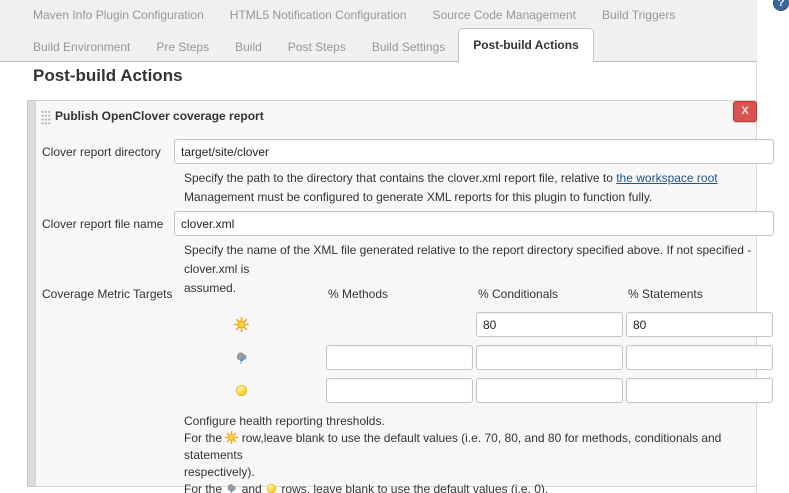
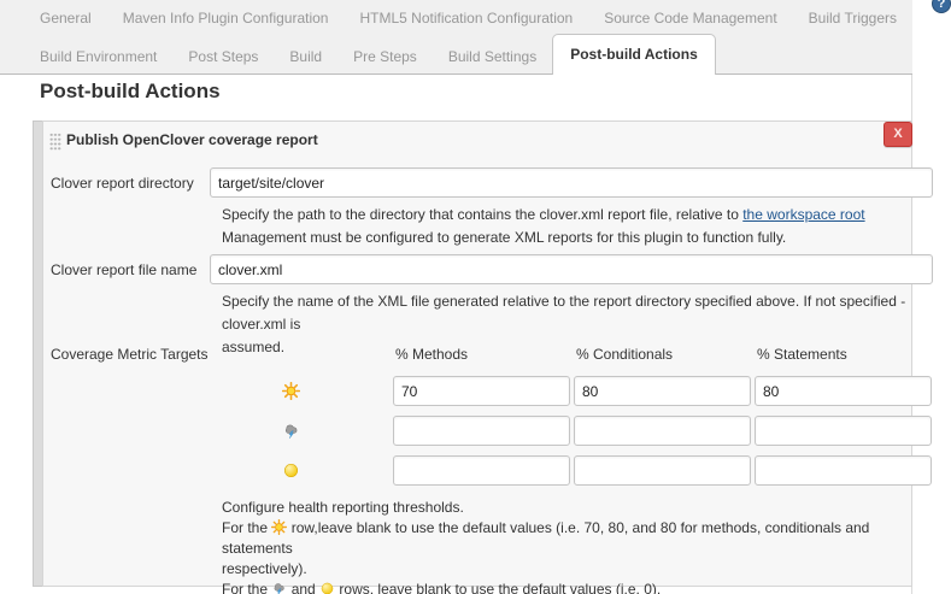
+ General
  Maven Info Plugin Configuration
  HTML5 Notification Configuration
  Source Code Management
  Build Triggers
  Build Environment
- Pre Steps
+ Post Steps
  Build
- Post Steps
+ Pre Steps
  Build Settings
  Post-build Actions
  ?
  Post-build Actions
  Publish OpenClover coverage report
  X
  Clover report directory
  target/site/clover
  Specify the path to the directory that contains the clover.xml report file, relative to the workspace root
  Management must be configured to generate XML reports for this plugin to function fully.
  Clover report file name
  clover.xml
  Specify the name of the XML file generated relative to the report directory specified above. If not specified - clover.xml is
  assumed.
  Coverage Metric Targets
  % Methods
  % Conditionals
  % Statements
+ 70
  80
  80
  Configure health reporting thresholds.
  For the row,leave blank to use the default values (i.e. 70, 80, and 80 for methods, conditionals and statements
  respectively).
  For the and rows, leave blank to use the default values (i.e. 0).
